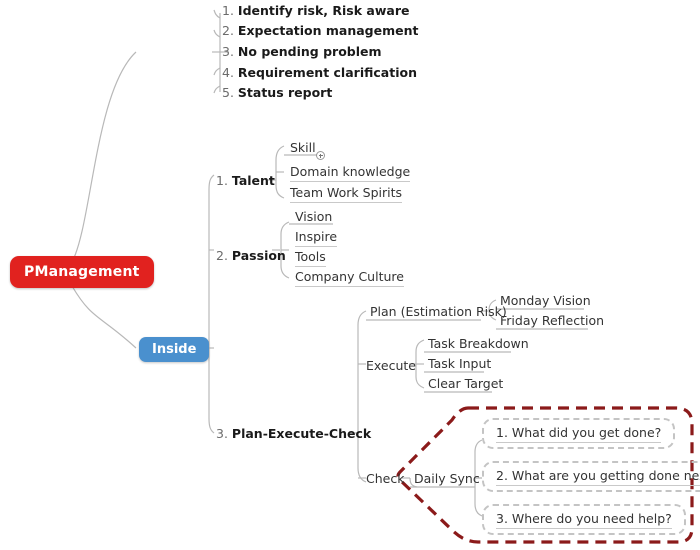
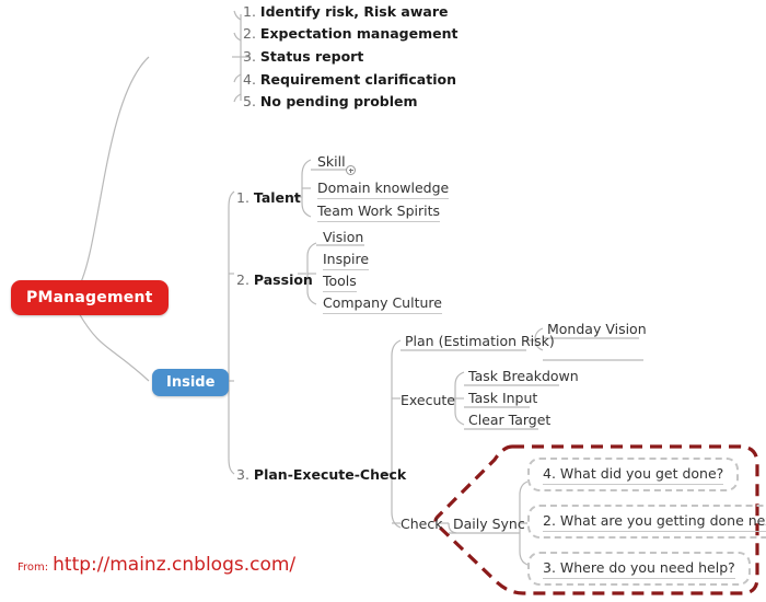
  PManagement
  1. Identify risk, Risk aware
  2. Expectation management
- 3. No pending problem
+ 3. Status report
  4. Requirement clarification
- 5. Status report
+ 5. No pending problem
  Inside
  1. Talent
  Skill
  Domain knowledge
  Team Work Spirits
  2. Passion
  Vision
  Inspire
  Tools
  Company Culture
  3. Plan-Execute-Check
  Plan (Estimation Risk)
  Monday Vision
- Friday Reflection
  Execute
  Task Breakdown
  Task Input
  Clear Target
  Check
  Daily Sync
- 1. What did you get done?
+ 4. What did you get done?
  2. What are you getting done ne
  3. Where do you need help?
+ From: http://mainz.cnblogs.com/
